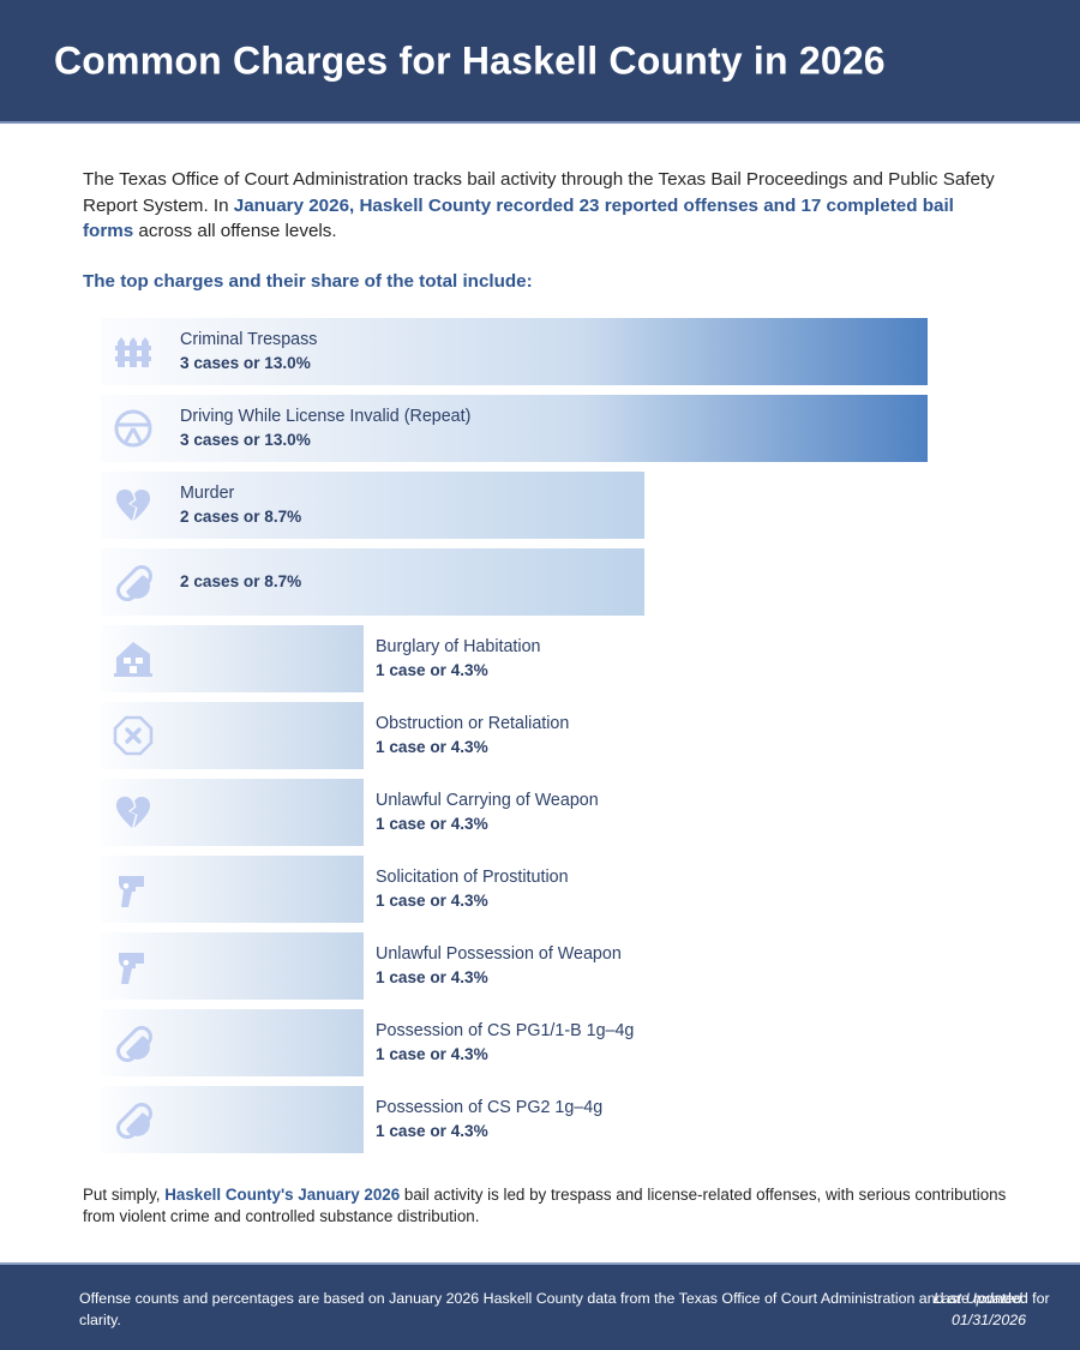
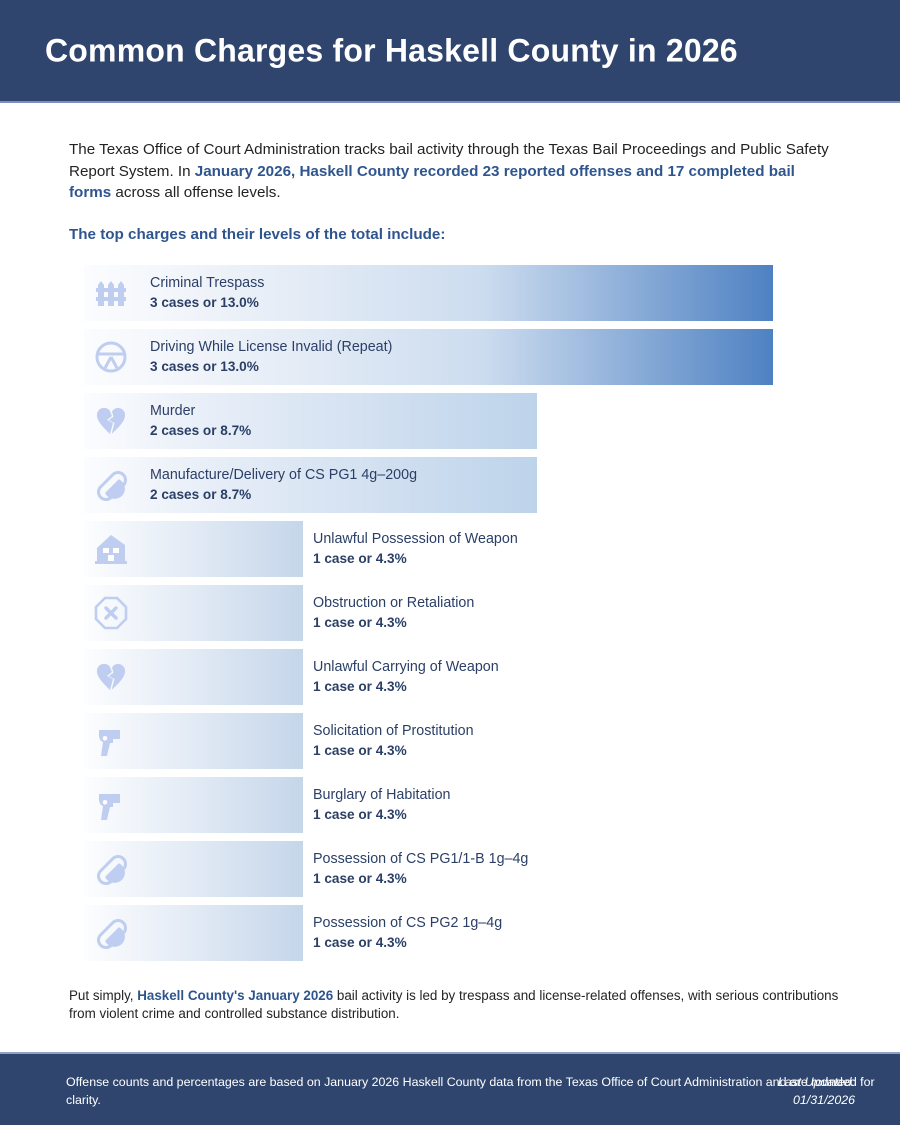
  Common Charges for Haskell County in 2026
  The Texas Office of Court Administration tracks bail activity through the Texas Bail Proceedings and Public Safety Report System. In January 2026, Haskell County recorded 23 reported offenses and 17 completed bail forms across all offense levels.
- The top charges and their share of the total include:
+ The top charges and their levels of the total include:
  Criminal Trespass
  3 cases or 13.0%
  Driving While License Invalid (Repeat)
  3 cases or 13.0%
  Murder
  2 cases or 8.7%
+ Manufacture/Delivery of CS PG1 4g–200g
  2 cases or 8.7%
- Burglary of Habitation
+ Unlawful Possession of Weapon
  1 case or 4.3%
  Obstruction or Retaliation
  1 case or 4.3%
  Unlawful Carrying of Weapon
  1 case or 4.3%
  Solicitation of Prostitution
  1 case or 4.3%
- Unlawful Possession of Weapon
+ Burglary of Habitation
  1 case or 4.3%
  Possession of CS PG1/1-B 1g–4g
  1 case or 4.3%
  Possession of CS PG2 1g–4g
  1 case or 4.3%
  Put simply, Haskell County's January 2026 bail activity is led by trespass and license-related offenses, with serious contributions from violent crime and controlled substance distribution.
  Offense counts and percentages are based on January 2026 Haskell County data from the Texas Office of Court Administration and are rounded for clarity.
  Last Updated:
  01/31/2026
